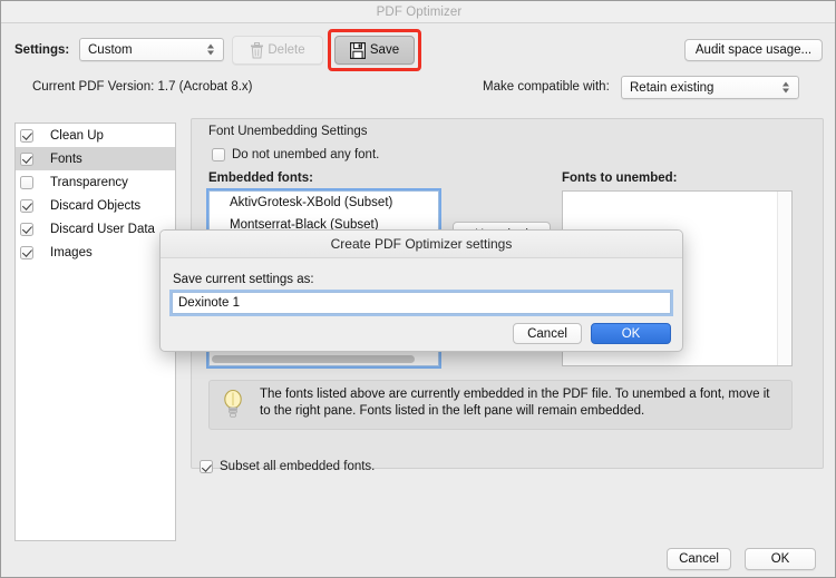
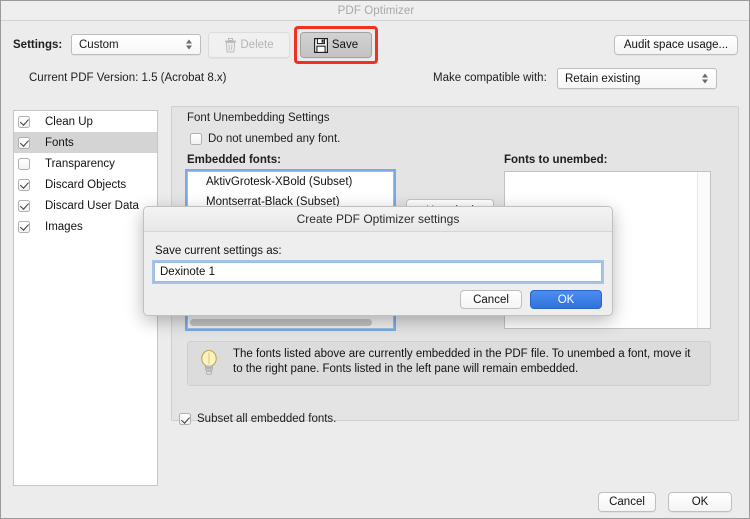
  PDF Optimizer
  Settings:
  Custom
  Delete
  Save
  Audit space usage...
- Current PDF Version: 1.7 (Acrobat 8.x)
+ Current PDF Version: 1.5 (Acrobat 8.x)
  Make compatible with:
  Retain existing
  Clean Up
  Fonts
  Transparency
  Discard Objects
  Discard User Data
  Images
  Font Unembedding Settings
  Do not unembed any font.
  Embedded fonts:
  Fonts to unembed:
  AktivGrotesk-XBold (Subset)
  Montserrat-Black (Subset)
  The fonts listed above are currently embedded in the PDF file. To unembed a font, move it to the right pane. Fonts listed in the left pane will remain embedded.
  Subset all embedded fonts.
  Cancel
  OK
  Create PDF Optimizer settings
  Save current settings as:
  Dexinote 1
  Cancel
  OK
